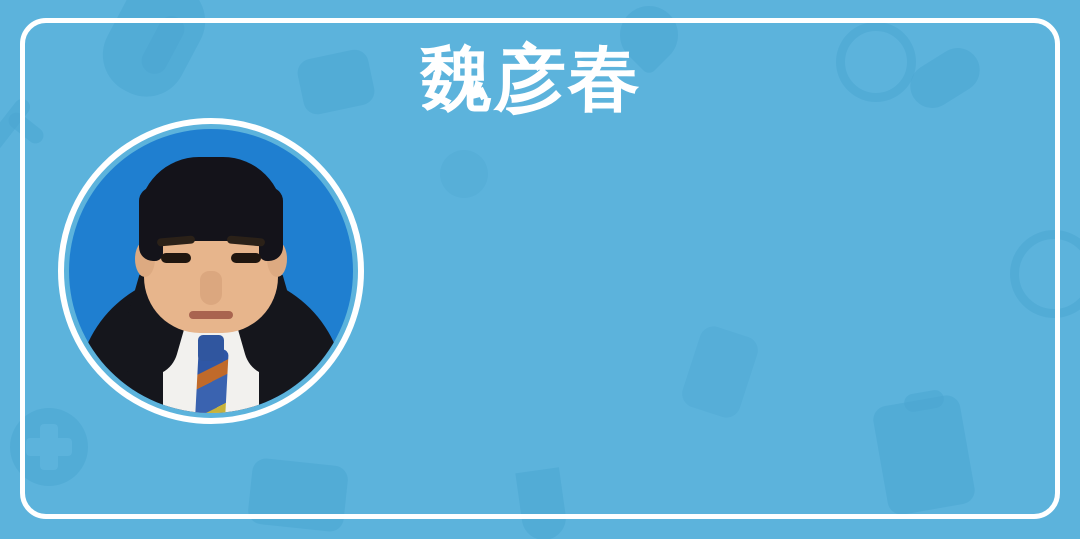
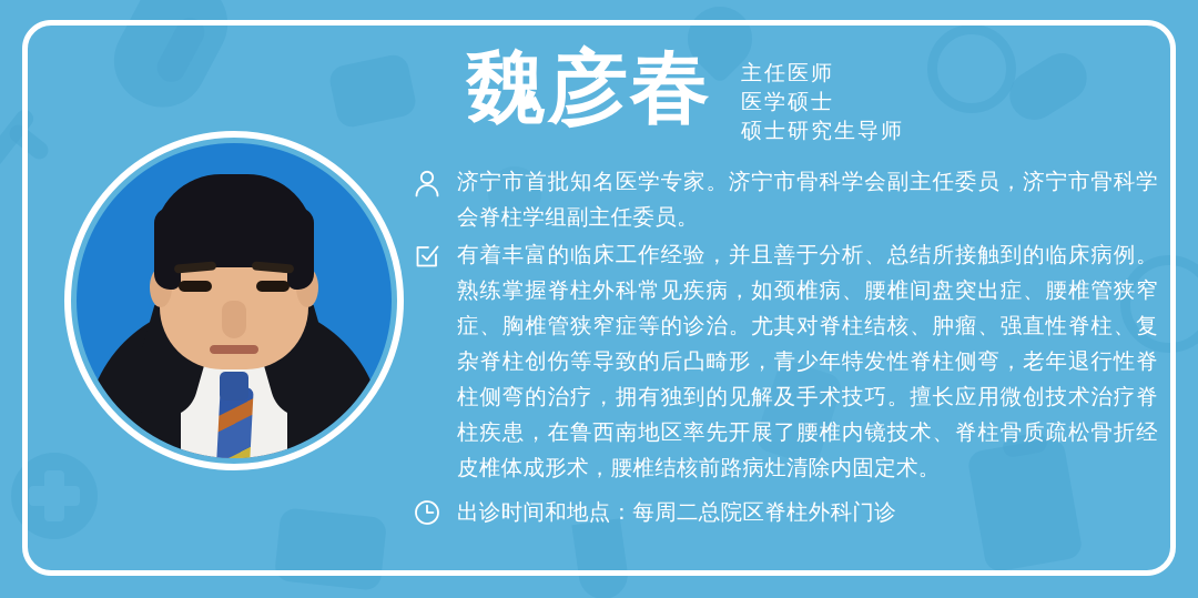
  魏彦春
+ 主任医师
+ 医学硕士
+ 硕士研究生导师
+ 济宁市首批知名医学专家。济宁市骨科学会副主任委员，济宁市骨科学会脊柱学组副主任委员。
+ 有着丰富的临床工作经验，并且善于分析、总结所接触到的临床病例。熟练掌握脊柱外科常见疾病，如颈椎病、腰椎间盘突出症、腰椎管狭窄症、胸椎管狭窄症等的诊治。尤其对脊柱结核、肿瘤、强直性脊柱、复杂脊柱创伤等导致的后凸畸形，青少年特发性脊柱侧弯，老年退行性脊柱侧弯的治疗，拥有独到的见解及手术技巧。擅长应用微创技术治疗脊柱疾患，在鲁西南地区率先开展了腰椎内镜技术、脊柱骨质疏松骨折经皮椎体成形术，腰椎结核前路病灶清除内固定术。
+ 出诊时间和地点：每周二总院区脊柱外科门诊
